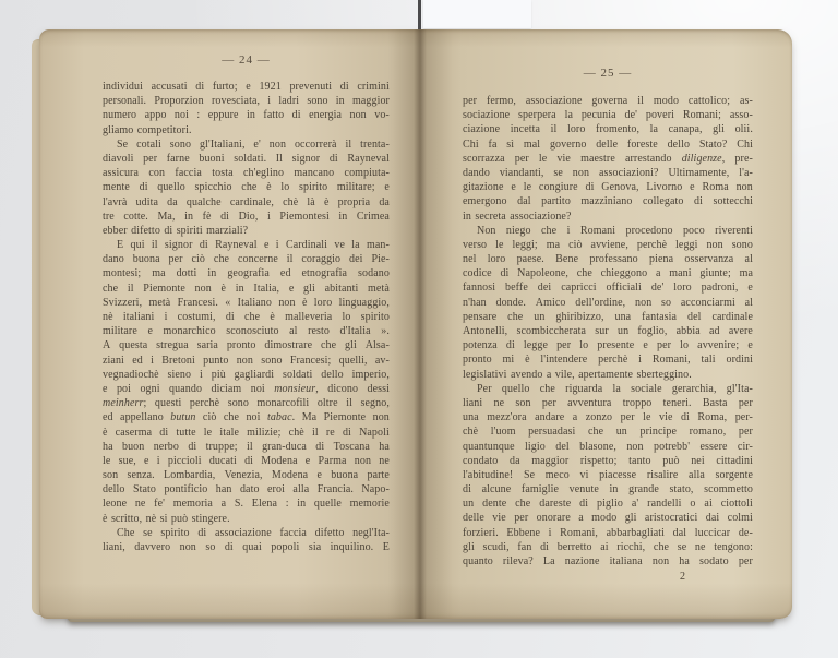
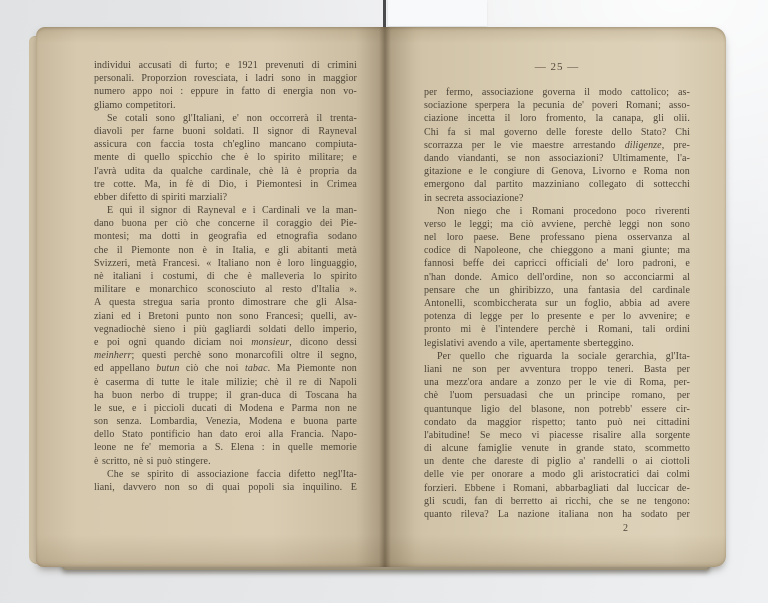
- — 24 —
  individui
  accusati
  di
  furto;
  e
  1921
  prevenuti
  di
  crimini
  personali.
  Proporzion
  rovesciata,
  i
  ladri
  sono
  in
  maggior
  numero
  appo
  noi
  :
  eppure
  in
  fatto
  di
  energia
  non
  vo-
  gliamo
  competitori.
  Se
  cotali
  sono
  gl'Italiani,
  e'
  non
  occorrerà
  il
  trenta-
  diavoli
  per
  farne
  buoni
  soldati.
  Il
  signor
  di
  Rayneval
  assicura
  con
  faccia
  tosta
  ch'eglino
  mancano
  compiuta-
  mente
  di
  quello
  spicchio
  che
  è
  lo
  spirito
  militare;
  e
  l'avrà
  udita
  da
  qualche
  cardinale,
  chè
  là
  è
  propria
  da
  tre
  cotte.
  Ma,
  in
  fè
  di
  Dio,
  i
  Piemontesi
  in
  Crimea
  ebber
  difetto
  di
  spiriti
  marziali?
  E
  qui
  il
  signor
  di
  Rayneval
  e
  i
  Cardinali
  ve
  la
  man-
  dano
  buona
  per
  ciò
  che
  concerne
  il
  coraggio
  dei
  Pie-
  montesi;
  ma
  dotti
  in
  geografia
  ed
  etnografia
  sodano
  che
  il
  Piemonte
  non
  è
  in
  Italia,
  e
  gli
  abitanti
  metà
  Svizzeri,
  metà
  Francesi.
  «
  Italiano
  non
  è
  loro
  linguaggio,
  nè
  italiani
  i
  costumi,
  di
  che
  è
  malleveria
  lo
  spirito
  militare
  e
  monarchico
  sconosciuto
  al
  resto
  d'Italia
  ».
  A
  questa
  stregua
  saria
  pronto
  dimostrare
  che
  gli
  Alsa-
  ziani
  ed
  i
  Bretoni
  punto
  non
  sono
  Francesi;
  quelli,
  av-
  vegnadiochè
  sieno
  i
  più
  gagliardi
  soldati
  dello
  imperio,
  e
  poi
  ogni
  quando
  diciam
  noi
  monsieur,
  dicono
  dessi
  meinherr;
  questi
  perchè
  sono
  monarcofili
  oltre
  il
  segno,
  ed
  appellano
  butun
  ciò
  che
  noi
  tabac.
  Ma
  Piemonte
  non
  è
  caserma
  di
  tutte
  le
  itale
  milizie;
  chè
  il
  re
  di
  Napoli
  ha
  buon
  nerbo
  di
  truppe;
  il
  gran-duca
  di
  Toscana
  ha
  le
  sue,
  e
  i
  piccioli
  ducati
  di
  Modena
  e
  Parma
  non
  ne
  son
  senza.
  Lombardia,
  Venezia,
  Modena
  e
  buona
  parte
  dello
  Stato
  pontificio
  han
  dato
  eroi
  alla
  Francia.
  Napo-
  leone
  ne
  fe'
  memoria
  a
  S.
  Elena
  :
  in
  quelle
  memorie
  è
  scritto,
  nè
  si
  può
  stingere.
  Che
  se
  spirito
  di
  associazione
  faccia
  difetto
  negl'Ita-
  liani,
  davvero
  non
  so
  di
  quai
  popoli
  sia
  inquilino.
  E
  — 25 —
  per
  fermo,
  associazione
  governa
  il
  modo
  cattolico;
  as-
  sociazione
  sperpera
  la
  pecunia
  de'
  poveri
  Romani;
  asso-
  ciazione
  incetta
  il
  loro
  fromento,
  la
  canapa,
  gli
  olii.
  Chi
  fa
  sì
  mal
  governo
  delle
  foreste
  dello
  Stato?
  Chi
  scorrazza
  per
  le
  vie
  maestre
  arrestando
  diligenze,
  pre-
  dando
  viandanti,
  se
  non
  associazioni?
  Ultimamente,
  l'a-
  gitazione
  e
  le
  congiure
  di
  Genova,
  Livorno
  e
  Roma
  non
  emergono
  dal
  partito
  mazziniano
  collegato
  di
  sottecchi
  in
  secreta
  associazione?
  Non
  niego
  che
  i
  Romani
  procedono
  poco
  riverenti
  verso
  le
  leggi;
  ma
  ciò
  avviene,
  perchè
  leggi
  non
  sono
  nel
  loro
  paese.
  Bene
  professano
  piena
  osservanza
  al
  codice
  di
  Napoleone,
  che
  chieggono
  a
  mani
  giunte;
  ma
  fannosi
  beffe
  dei
  capricci
  officiali
  de'
  loro
  padroni,
  e
  n'han
  donde.
  Amico
  dell'ordine,
  non
  so
  acconciarmi
  al
  pensare
  che
  un
  ghiribizzo,
  una
  fantasia
  del
  cardinale
  Antonelli,
  scombiccherata
  sur
  un
  foglio,
  abbia
  ad
  avere
  potenza
  di
  legge
  per
  lo
  presente
  e
  per
  lo
  avvenire;
  e
  pronto
  mi
  è
  l'intendere
  perchè
  i
  Romani,
  tali
  ordini
  legislativi
  avendo
  a
  vile,
  apertamente
  sberteggino.
  Per
  quello
  che
  riguarda
  la
  sociale
  gerarchia,
  gl'Ita-
  liani
  ne
  son
  per
  avventura
  troppo
  teneri.
  Basta
  per
  una
  mezz'ora
  andare
  a
  zonzo
  per
  le
  vie
  di
  Roma,
  per-
  chè
  l'uom
  persuadasi
  che
  un
  principe
  romano,
  per
  quantunque
  ligio
  del
  blasone,
  non
  potrebb'
  essere
  cir-
  condato
  da
  maggior
  rispetto;
  tanto
  può
  nei
  cittadini
  l'abitudine!
  Se
  meco
  vi
  piacesse
  risalire
  alla
  sorgente
  di
  alcune
  famiglie
  venute
  in
  grande
  stato,
  scommetto
  un
  dente
  che
  dareste
  di
  piglio
  a'
  randelli
  o
  ai
  ciottoli
  delle
  vie
  per
  onorare
  a
  modo
  gli
  aristocratici
  dai
  colmi
  forzieri.
  Ebbene
  i
  Romani,
  abbarbagliati
  dal
  luccicar
  de-
  gli
  scudi,
  fan
  di
  berretto
  ai
  ricchi,
  che
  se
  ne
  tengono:
  quanto
  rileva?
  La
  nazione
  italiana
  non
  ha
  sodato
  per
  2
